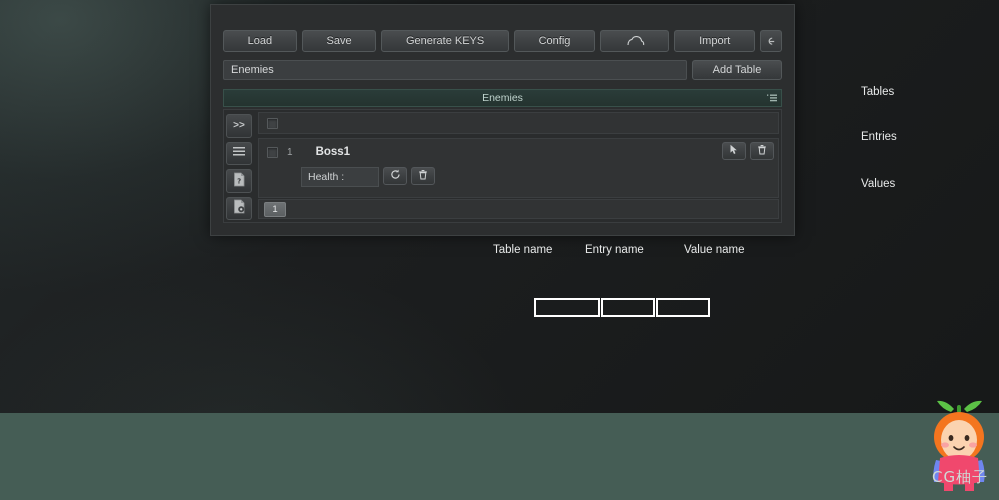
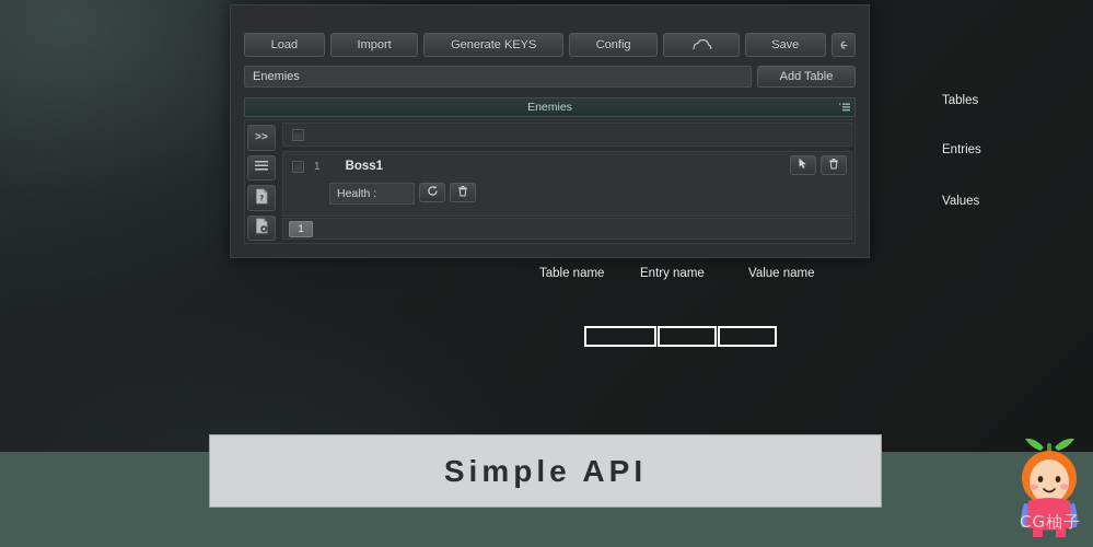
  Load
- Save
+ Import
  Generate KEYS
  Config
- Import
+ Save
  Enemies
  Add Table
  Enemies
  >>
  ?
  1
  Boss1
  Health :
  1
  Tables
  Entries
  Values
  Table name
  Entry name
  Value name
  CG柚子
+ Simple API
